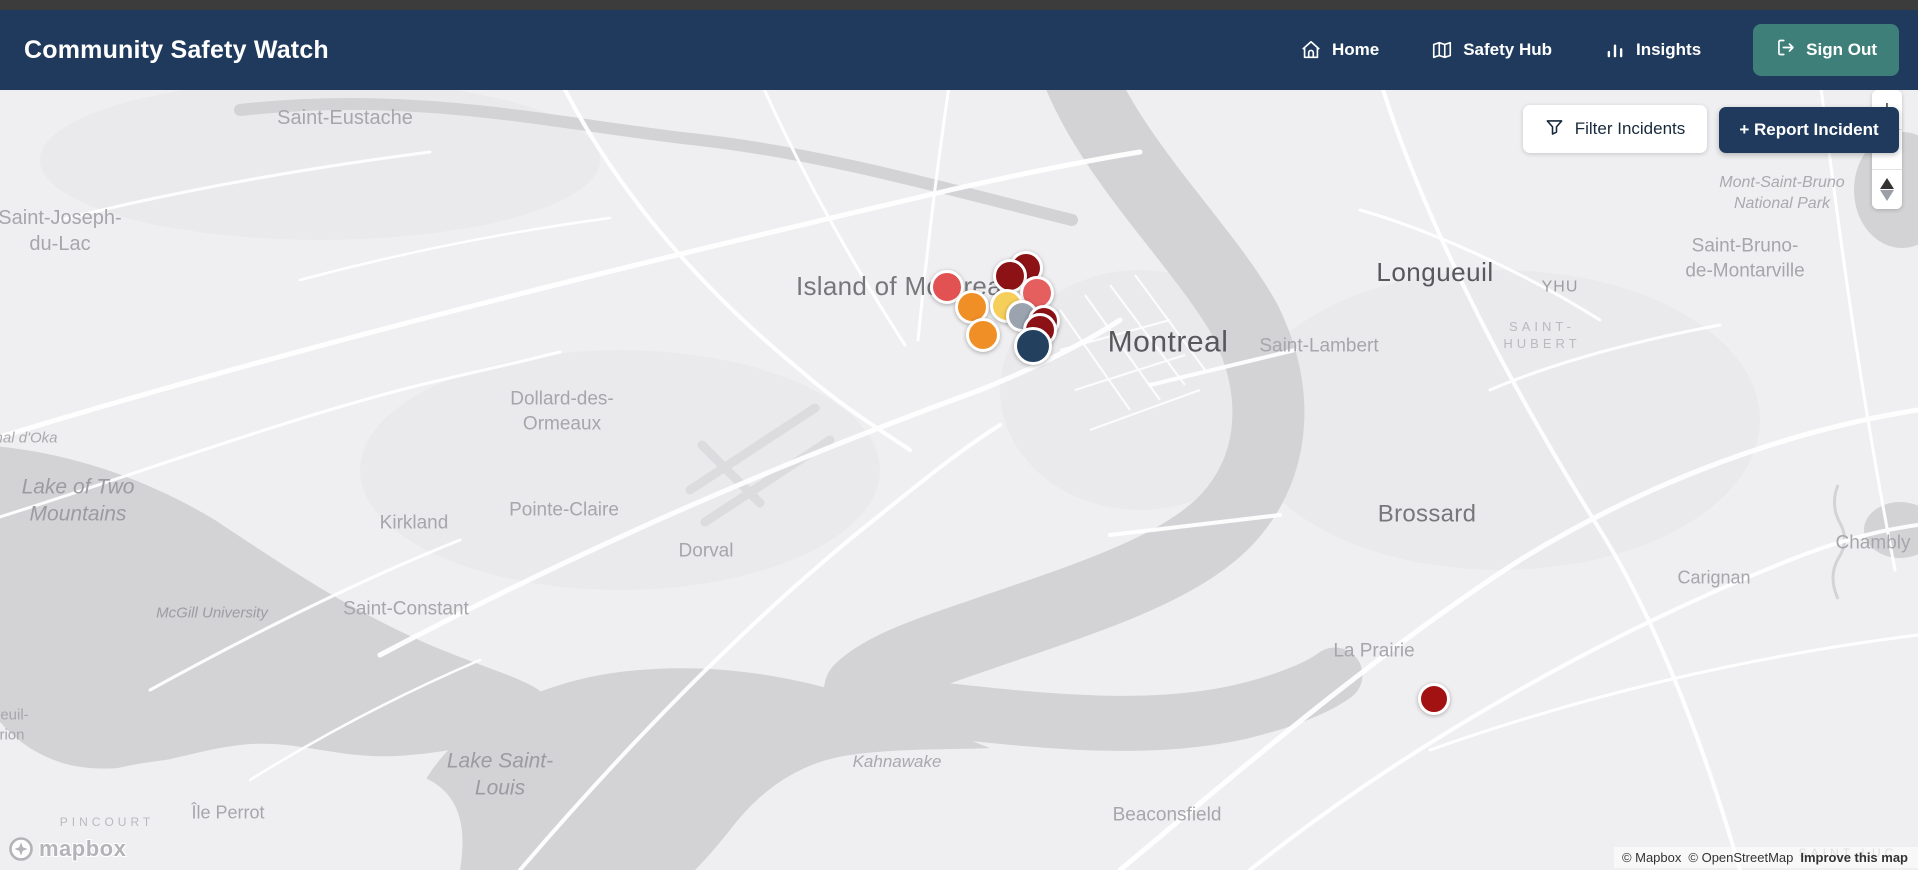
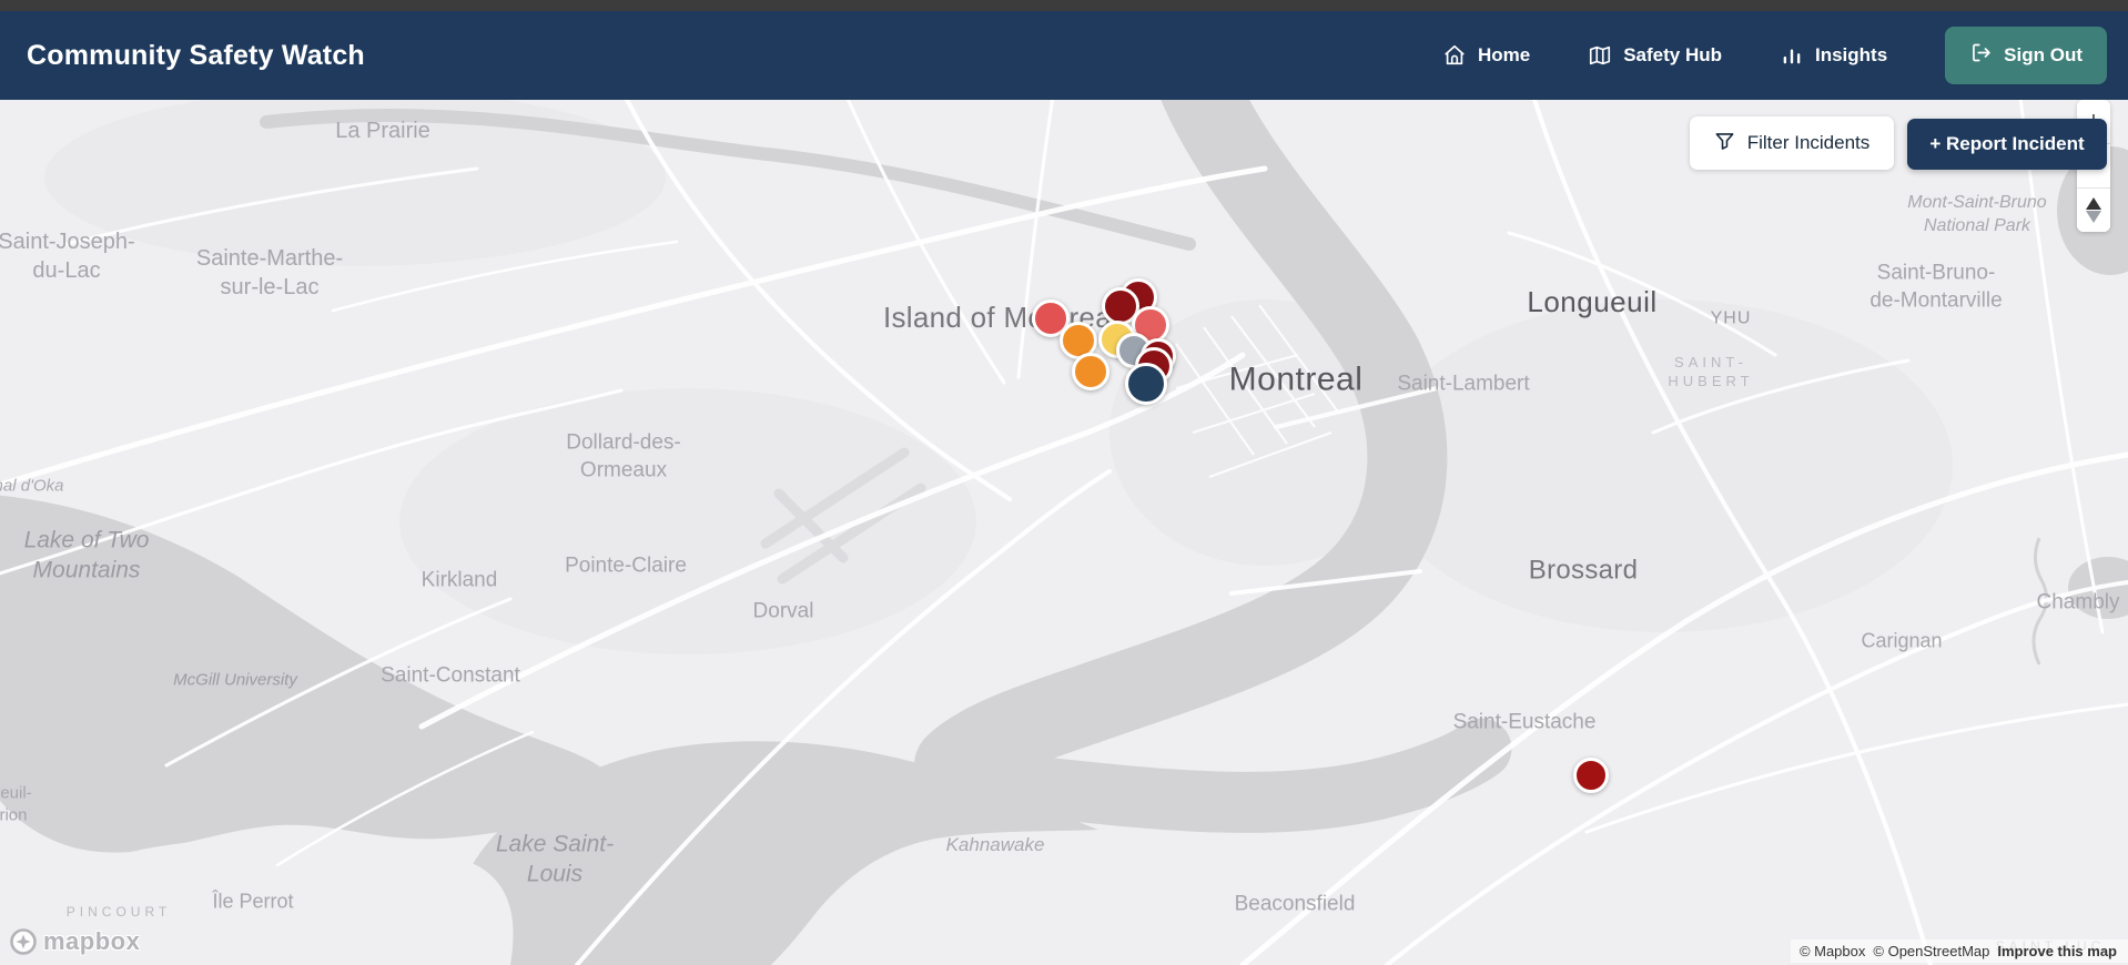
  Community Safety Watch
  Home
  Safety Hub
  Insights
  Sign Out
- Saint-Eustache
+ La Prairie
  Saint-Joseph-
  du-Lac
+ Sainte-Marthe-
+ sur-le-Lac
  Island of Mrea
  Montreal
  Saint-Lambert
  Longueuil
  YHU
  SAINT-
  HUBERT
  Mont-Saint-Bruno
  National Park
  Saint-Bruno-
  de-Montarville
  Dollard-des-
  Ormeaux
  Pointe-Claire
  Kirkland
  Dorval
  Saint-Constant
  McGill University
  Lake of Two
  Mountains
  al d'Oka
  Lake Saint-
  Louis
  Île Perrot
  PINCOURT
  Kahnawake
  Beaconsfield
- La Prairie
+ Saint-Eustache
  Brossard
  Chambly
  Carignan
  SAINT-LUC
  euil-
  rion
  Filter Incidents
  + Report Incident
  mapbox
  © Mapbox
  © OpenStreetMap
  Improve this map
